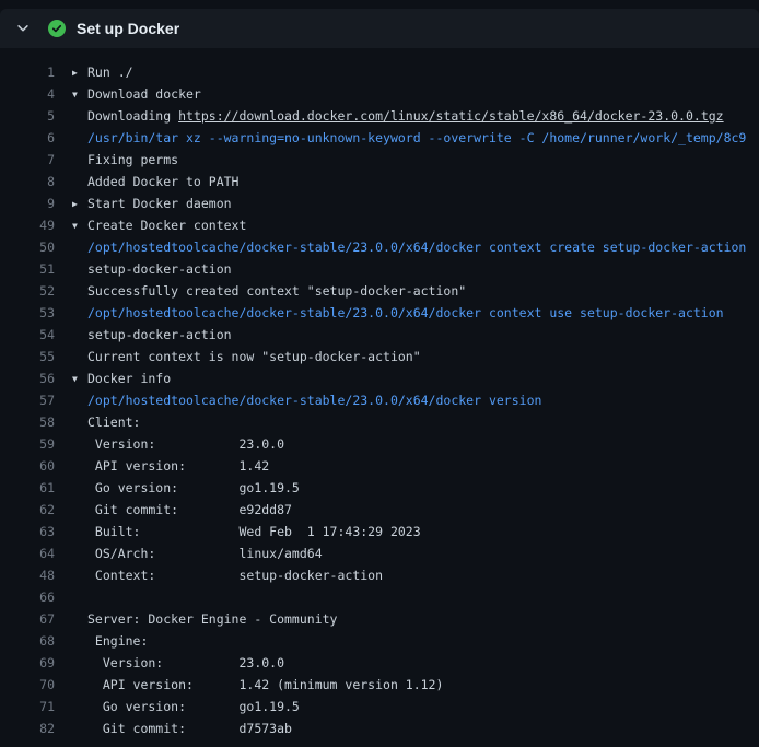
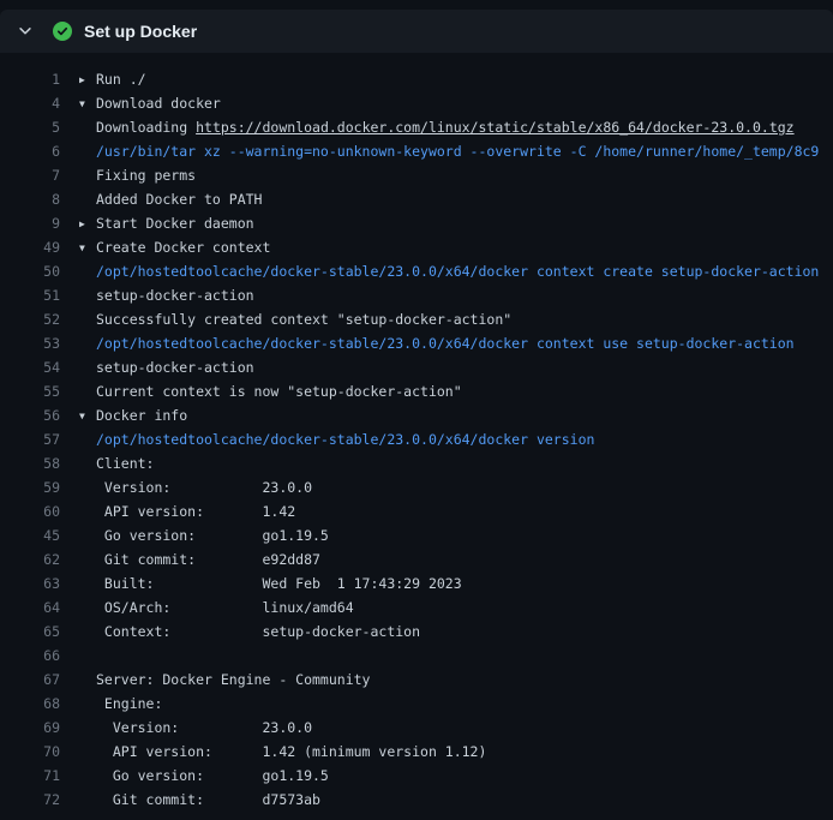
  Set up Docker
  1
  ▶ Run ./
  4
  ▼ Download docker
  5
  Downloading https://download.docker.com/linux/static/stable/x86_64/docker-23.0.0.tgz
  6
- /usr/bin/tar xz --warning=no-unknown-keyword --overwrite -C /home/runner/work/_temp/8c9
+ /usr/bin/tar xz --warning=no-unknown-keyword --overwrite -C /home/runner/home/_temp/8c9
  7
  Fixing perms
  8
  Added Docker to PATH
  9
  ▶ Start Docker daemon
  49
  ▼ Create Docker context
  50
  /opt/hostedtoolcache/docker-stable/23.0.0/x64/docker context create setup-docker-action
  51
  setup-docker-action
  52
  Successfully created context "setup-docker-action"
  53
  /opt/hostedtoolcache/docker-stable/23.0.0/x64/docker context use setup-docker-action
  54
  setup-docker-action
  55
  Current context is now "setup-docker-action"
  56
  ▼ Docker info
  57
  /opt/hostedtoolcache/docker-stable/23.0.0/x64/docker version
  58
  Client:
  59
  Version: 23.0.0
  60
  API version: 1.42
- 61
+ 45
  Go version: go1.19.5
  62
  Git commit: e92dd87
  63
  Built: Wed Feb 1 17:43:29 2023
  64
  OS/Arch: linux/amd64
- 48
+ 65
  Context: setup-docker-action
  66
  67
  Server: Docker Engine - Community
  68
  Engine:
  69
  Version: 23.0.0
  70
  API version: 1.42 (minimum version 1.12)
  71
  Go version: go1.19.5
- 82
+ 72
  Git commit: d7573ab
